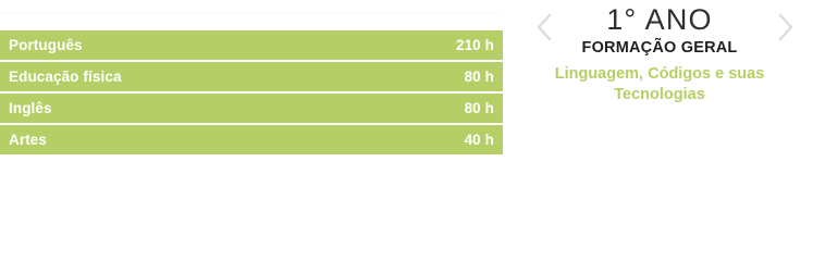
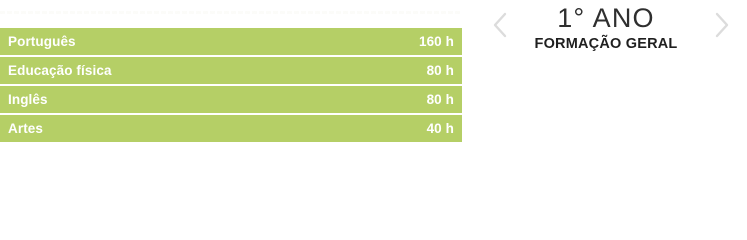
  Português
- 210 h
+ 160 h
  Educação física
  80 h
  Inglês
  80 h
  Artes
  40 h
  1° ANO
  FORMAÇÃO GERAL
- Linguagem, Códigos e suas Tecnologias
